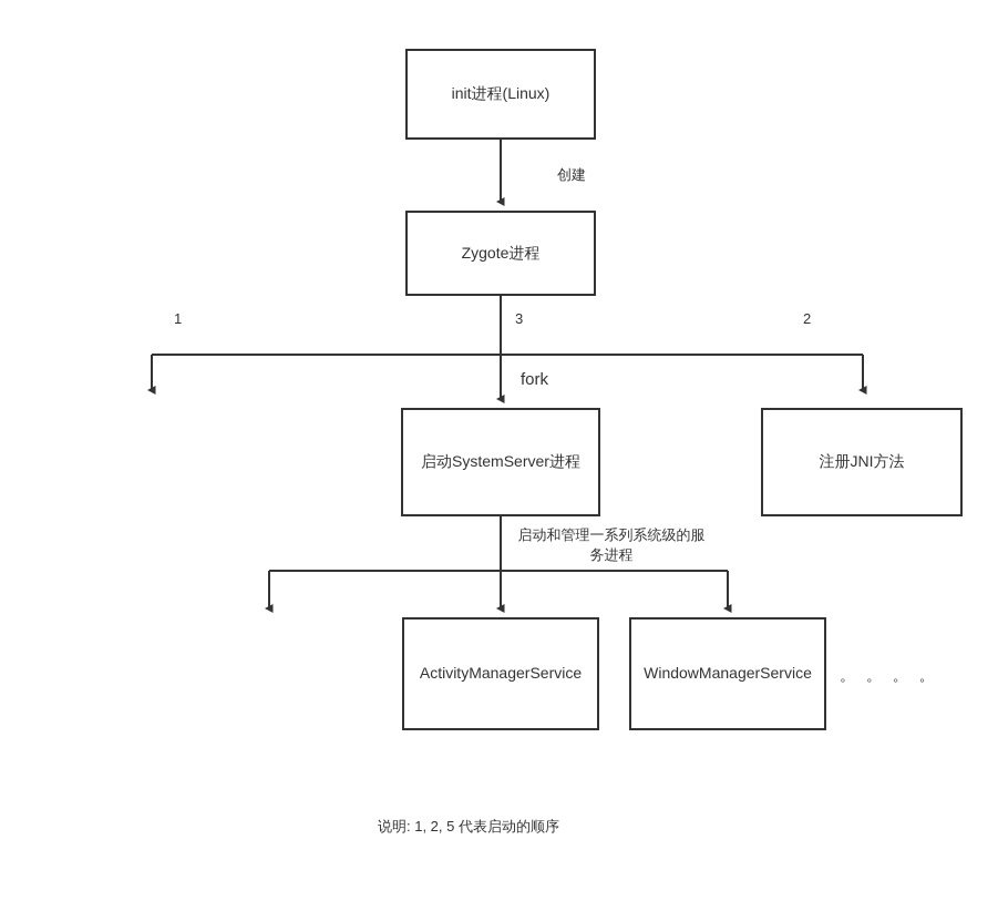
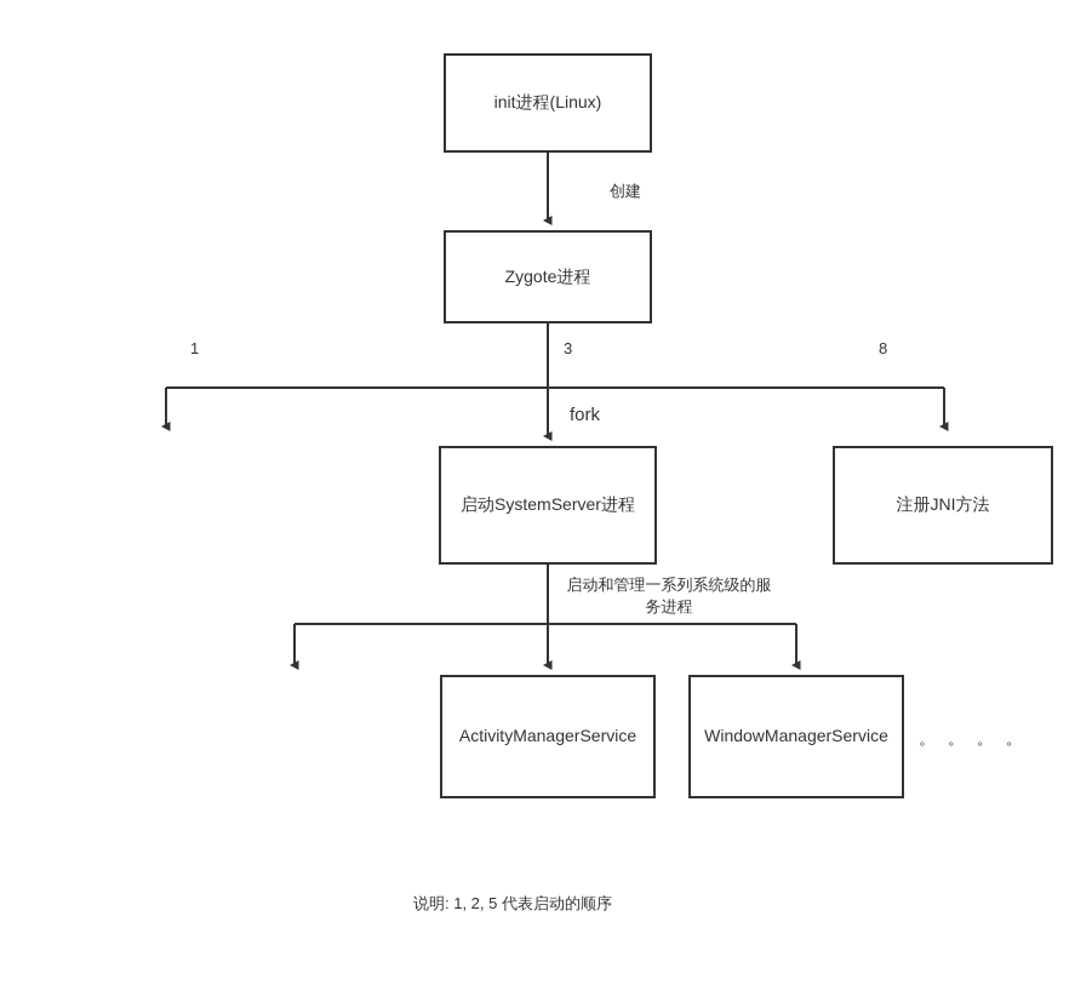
  init进程(Linux)
  创建
  Zygote进程
  1
  3
- 2
+ 8
  fork
  启动SystemServer进程
  注册JNI方法
  启动和管理一系列系统级的服
  务进程
  ActivityManagerService
  WindowManagerService
  。 。 。 。
  说明: 1, 2, 5 代表启动的顺序
